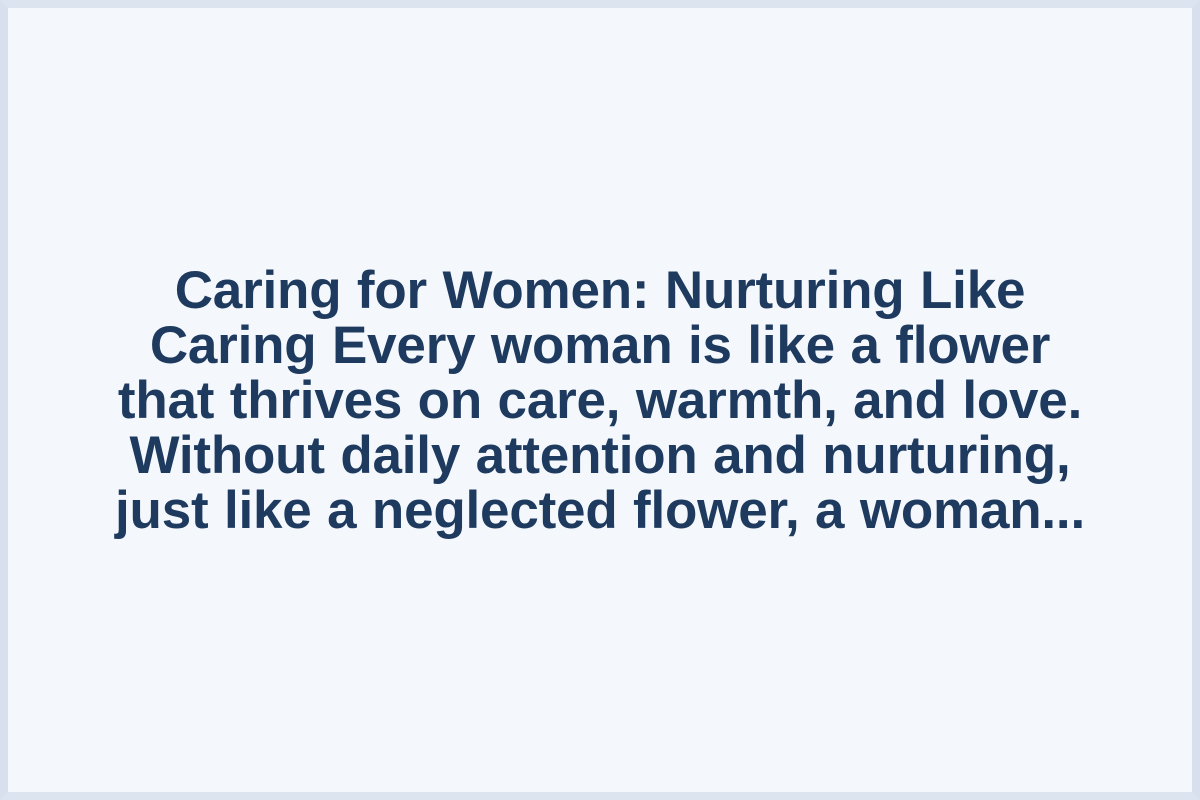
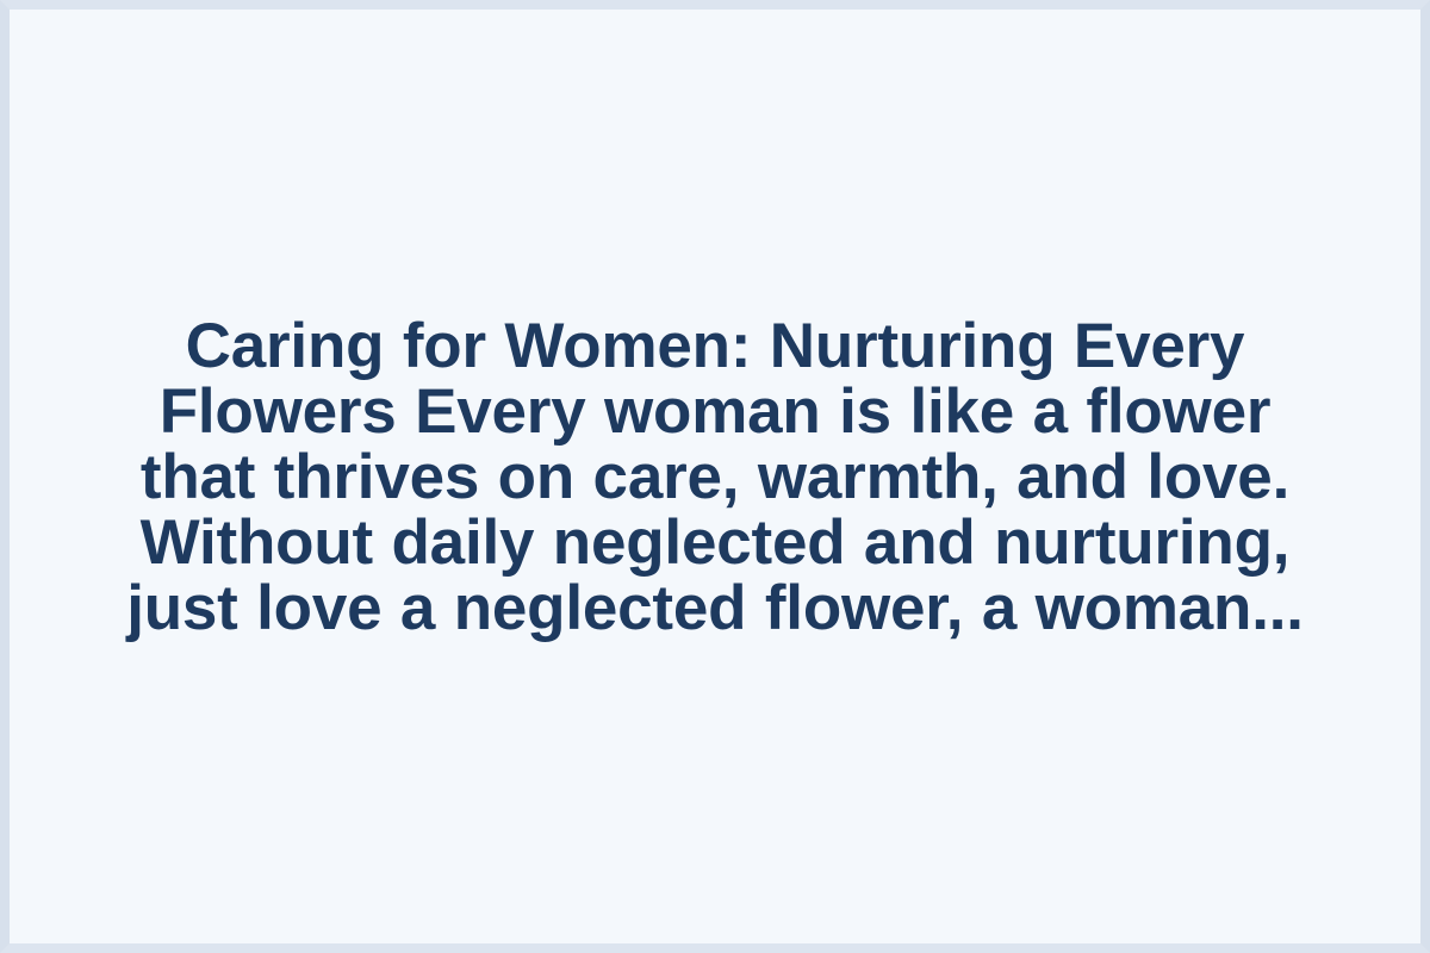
- Caring for Women: Nurturing Like
+ Caring for Women: Nurturing Every
- Caring Every woman is like a flower
+ Flowers Every woman is like a flower
  that thrives on care, warmth, and love.
- Without daily attention and nurturing,
+ Without daily neglected and nurturing,
- just like a neglected flower, a woman...
+ just love a neglected flower, a woman...
